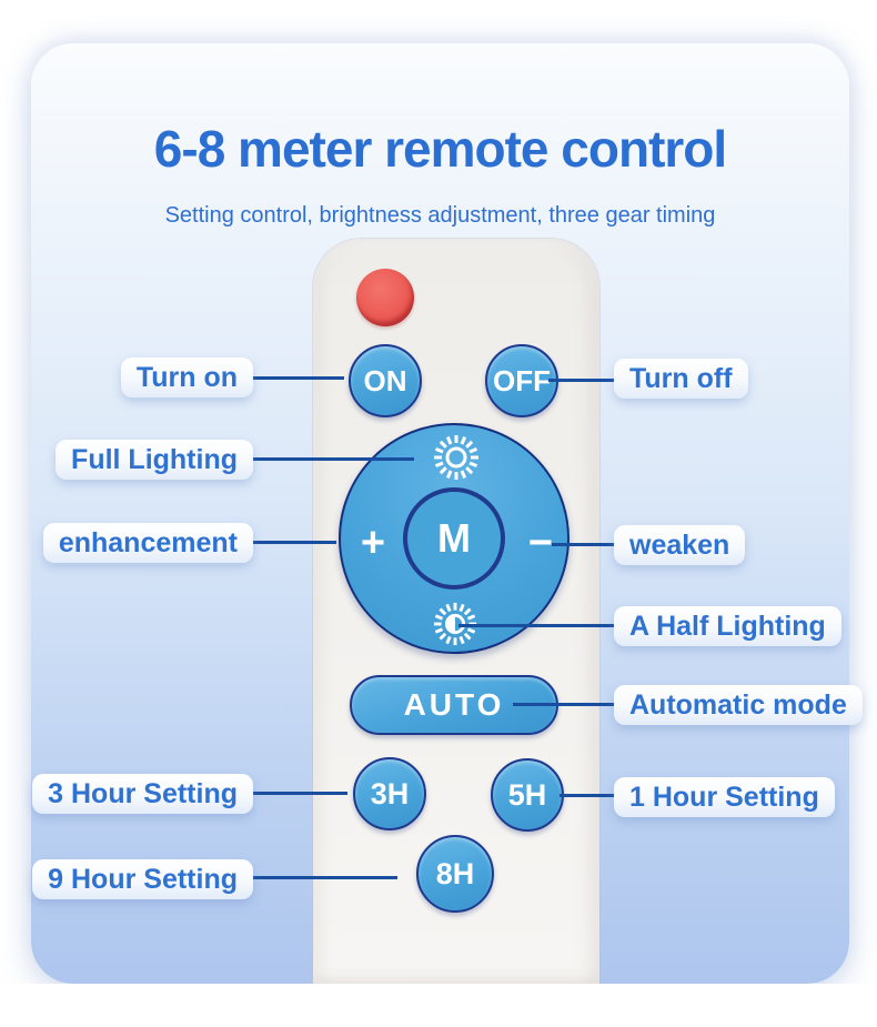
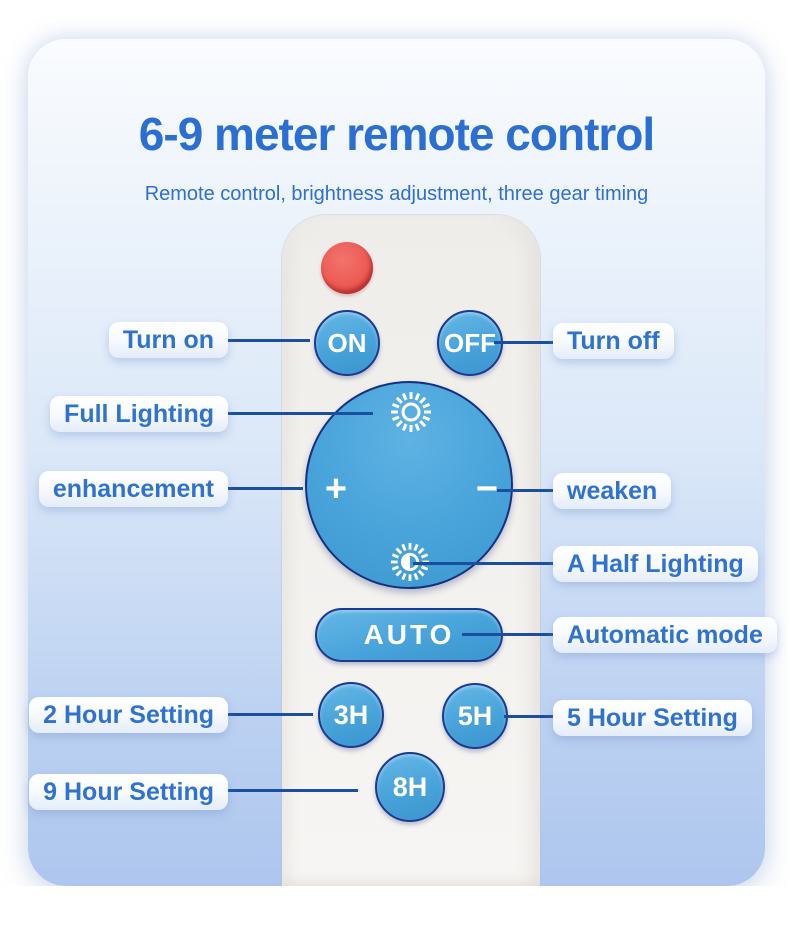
- 6-8 meter remote control
+ 6-9 meter remote control
- Setting control, brightness adjustment, three gear timing
+ Remote control, brightness adjustment, three gear timing
  ON
  OFF
  +
- M
  −
  AUTO
  3H
  5H
  8H
  Turn on
  Turn off
  Full Lighting
  enhancement
  weaken
  A Half Lighting
  Automatic mode
- 3 Hour Setting
+ 2 Hour Setting
- 1 Hour Setting
+ 5 Hour Setting
  9 Hour Setting
